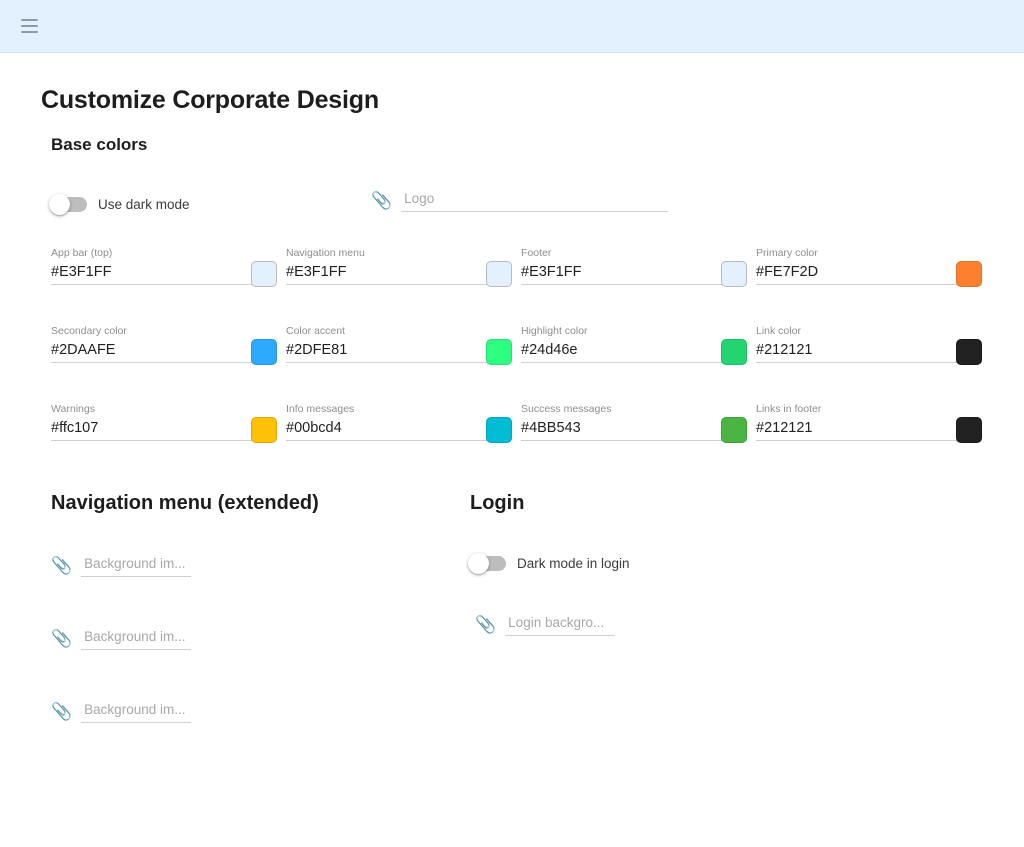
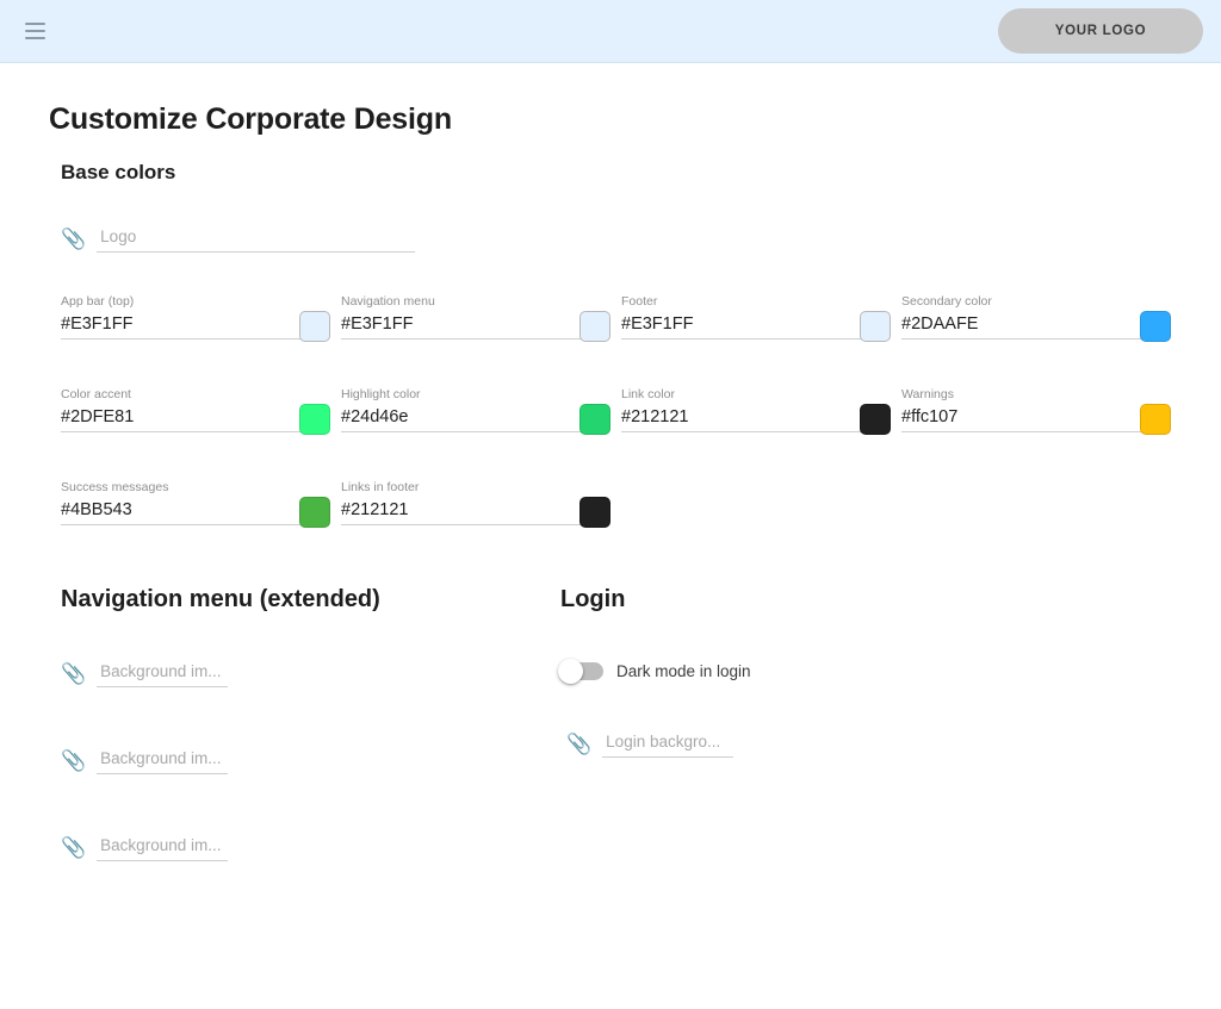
+ YOUR LOGO
  Customize Corporate Design
  Base colors
- Use dark mode
  📎
  Logo
  App bar (top)
  #E3F1FF
  Navigation menu
  #E3F1FF
  Footer
  #E3F1FF
- Primary color
- #FE7F2D
  Secondary color
  #2DAAFE
  Color accent
  #2DFE81
  Highlight color
  #24d46e
  Link color
  #212121
  Warnings
  #ffc107
- Info messages
- #00bcd4
  Success messages
  #4BB543
  Links in footer
  #212121
  Navigation menu (extended)
  📎
  Background im...
  📎
  Background im...
  📎
  Background im...
  Login
  Dark mode in login
  📎
  Login backgro...
